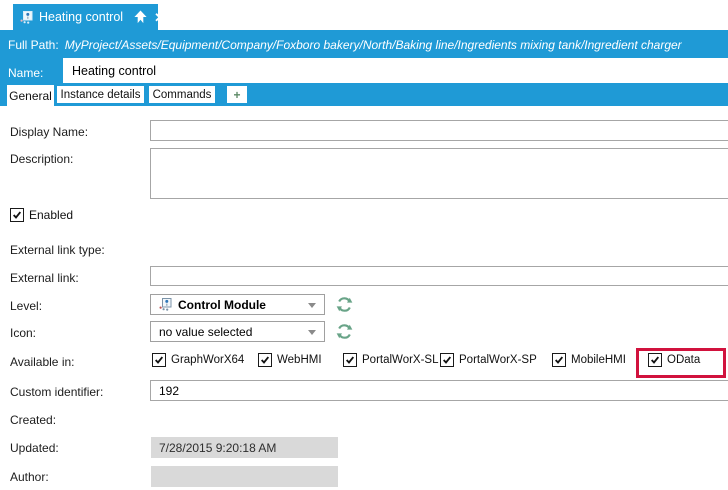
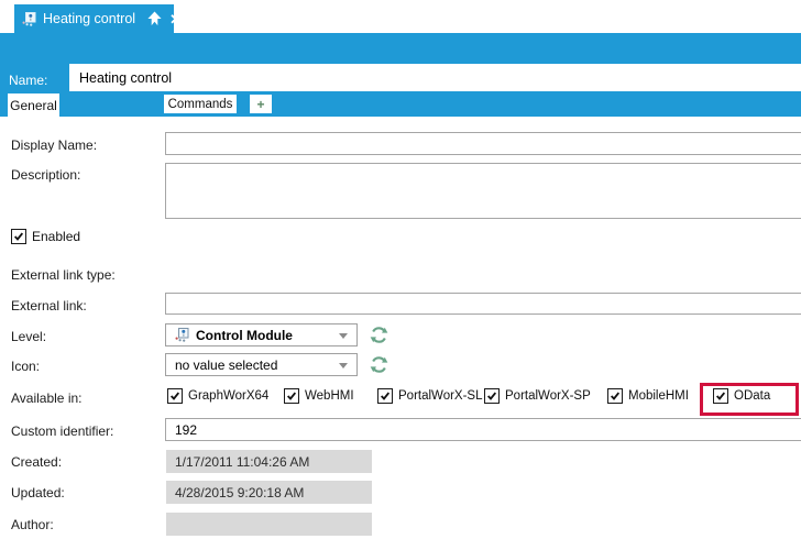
  Heating control
  ✕
- Full Path: MyProject/Assets/Equipment/Company/Foxboro bakery/North/Baking line/Ingredients mixing tank/Ingredient charger
  Name:
  Heating control
  General
- Instance details
  Commands
  +
  Display Name:
  Description:
  Enabled
  External link type:
  External link:
  Level:
  Control Module
  Icon:
  no value selected
  Available in:
  GraphWorX64
  WebHMI
  PortalWorX-SL
  PortalWorX-SP
  MobileHMI
  OData
  Custom identifier:
  192
  Created:
+ 1/17/2011 11:04:26 AM
  Updated:
- 7/28/2015 9:20:18 AM
+ 4/28/2015 9:20:18 AM
  Author:
